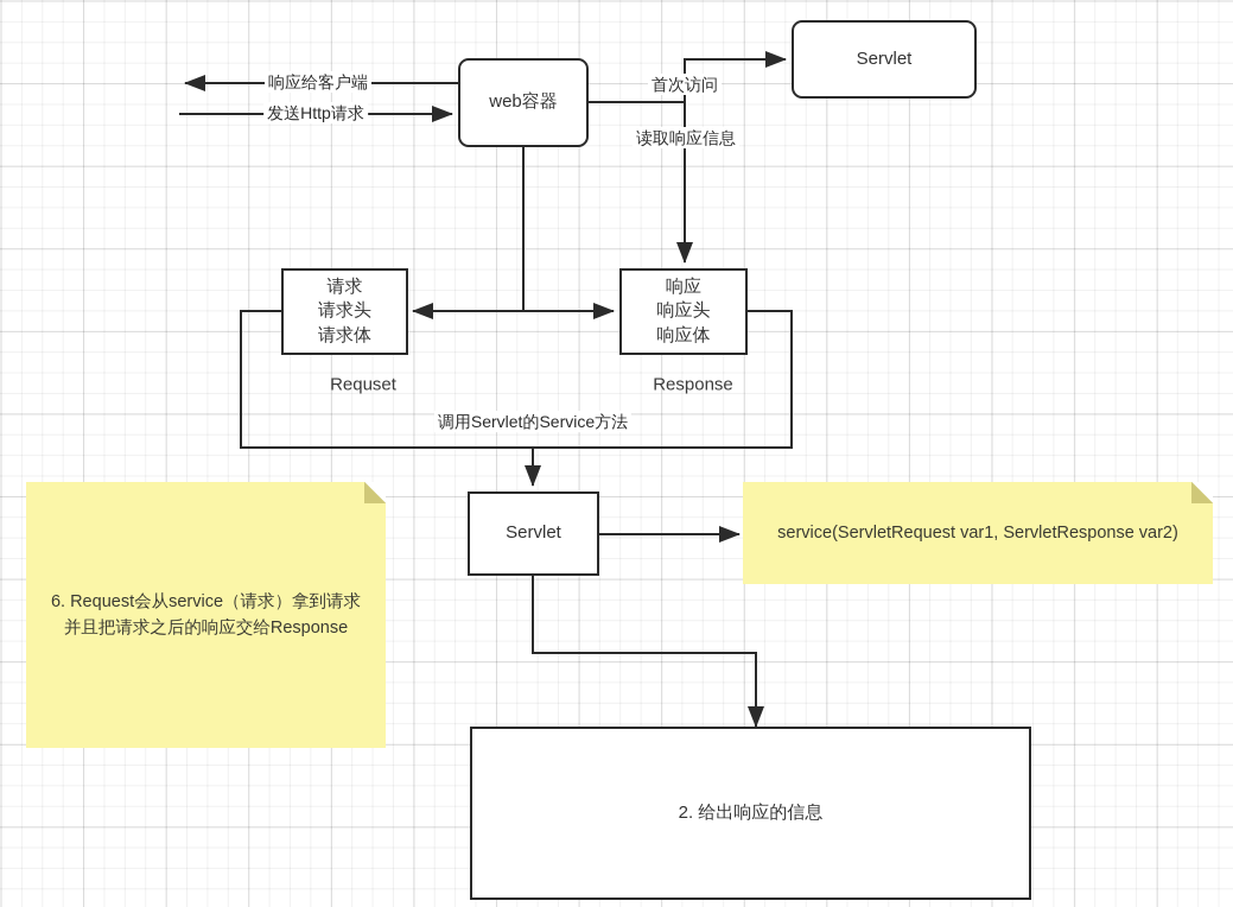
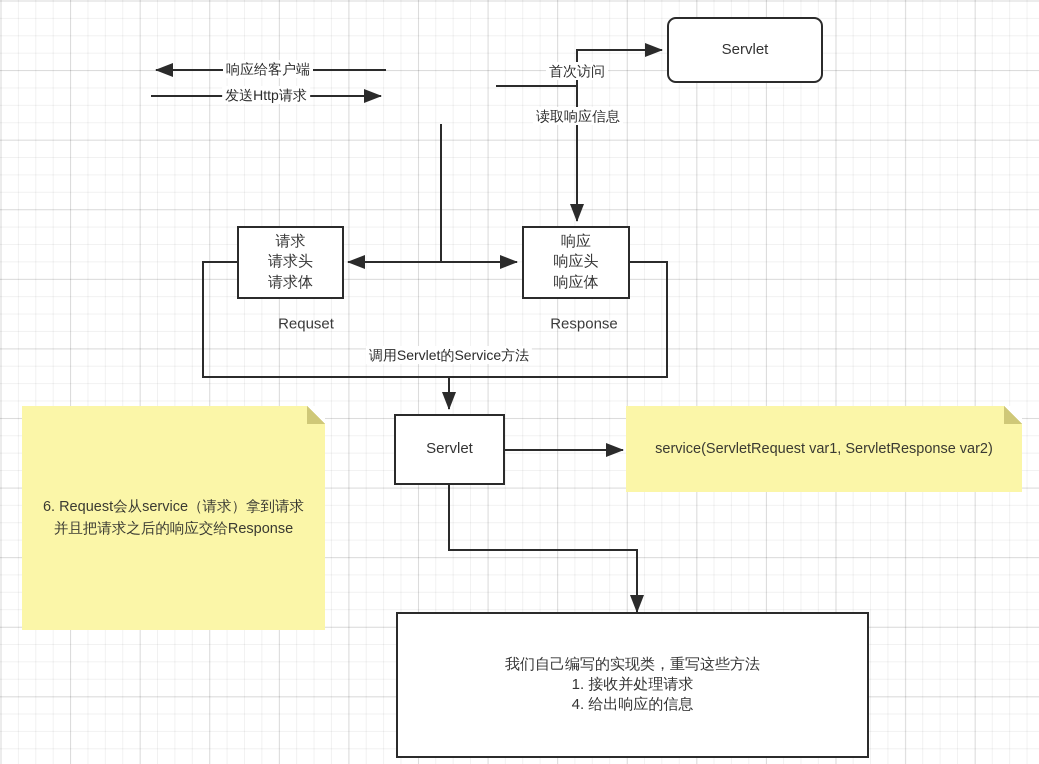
- web容器
  Servlet
  请求
  请求头
  请求体
  响应
  响应头
  响应体
  Servlet
+ 我们自己编写的实现类，重写这些方法
+ 1. 接收并处理请求
- 2. 给出响应的信息
+ 4. 给出响应的信息
  6. Request会从service（请求）拿到请求
  并且把请求之后的响应交给Response
  service(ServletRequest var1, ServletResponse var2)
  响应给客户端
  发送Http请求
  首次访问
  读取响应信息
  调用Servlet的Service方法
  Requset
  Response
